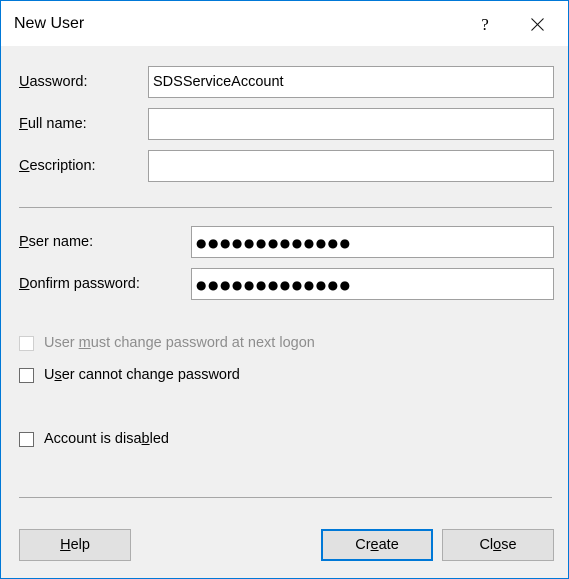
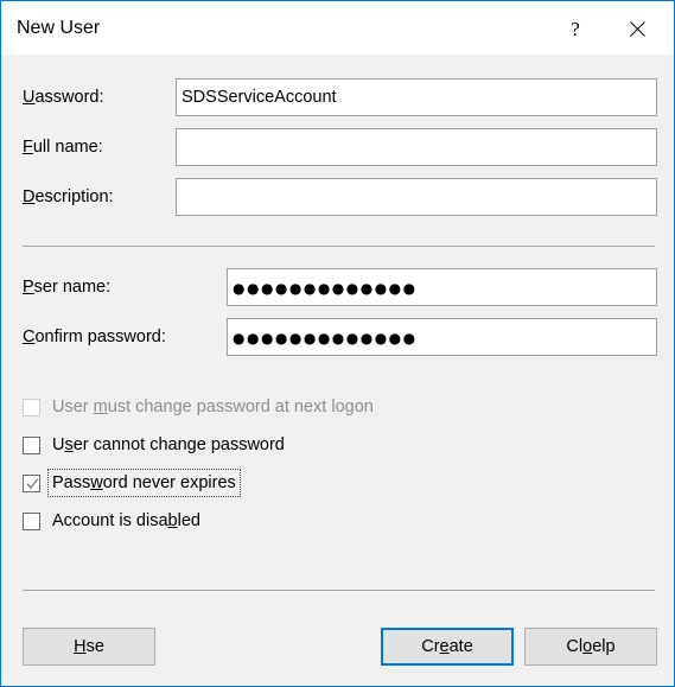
  New User
  ?
  Uassword:
  SDSServiceAccount
  Full name:
- Cescription:
+ Description:
  Pser name:
  ●●●●●●●●●●●●●
- Donfirm password:
+ Confirm password:
  ●●●●●●●●●●●●●
  User must change password at next logon
  User cannot change password
+ Password never expires
  Account is disabled
- Help
+ Hse
  Create
- Close
+ Cloelp
